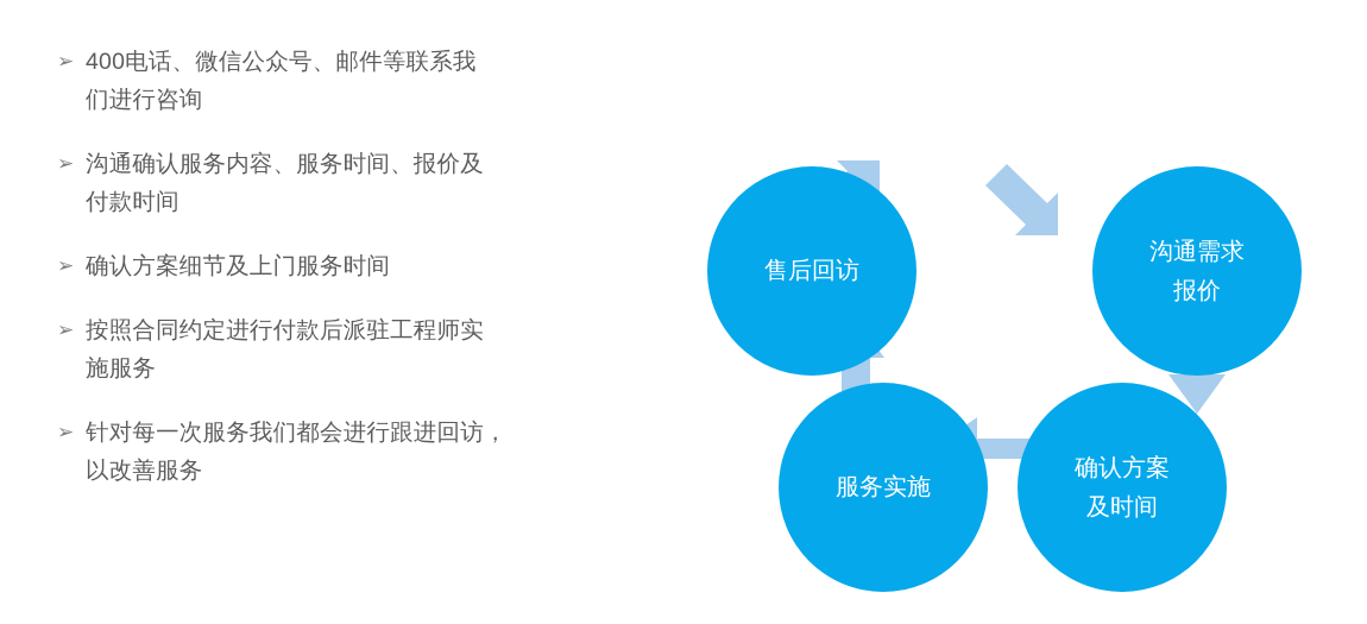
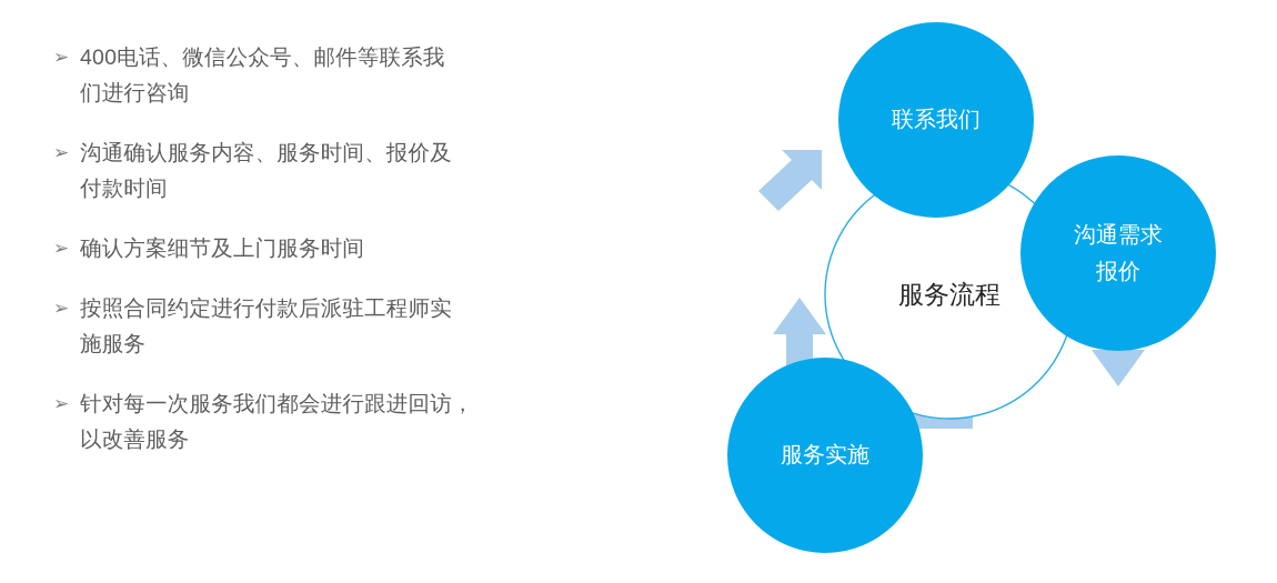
  ➢
  400电话、微信公众号、邮件等联系我
  们进行咨询
  ➢
  沟通确认服务内容、服务时间、报价及
  付款时间
  ➢
  确认方案细节及上门服务时间
  ➢
  按照合同约定进行付款后派驻工程师实
  施服务
  ➢
  针对每一次服务我们都会进行跟进回访，
  以改善服务
+ 服务流程
+ 联系我们
  沟通需求
  报价
- 确认方案
- 及时间
  服务实施
- 售后回访
